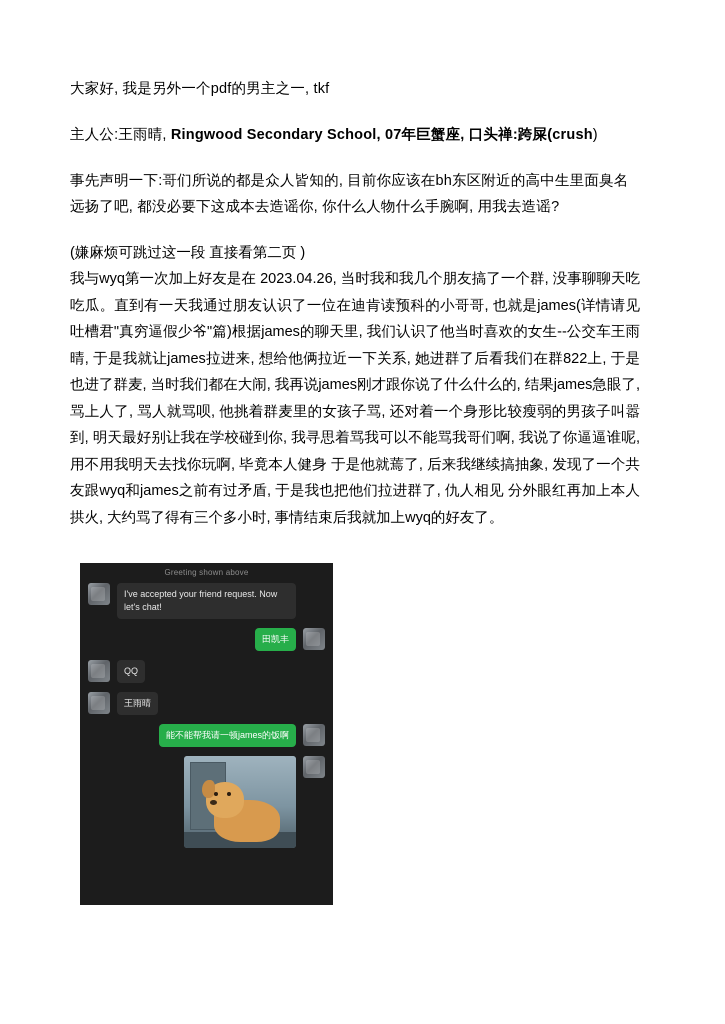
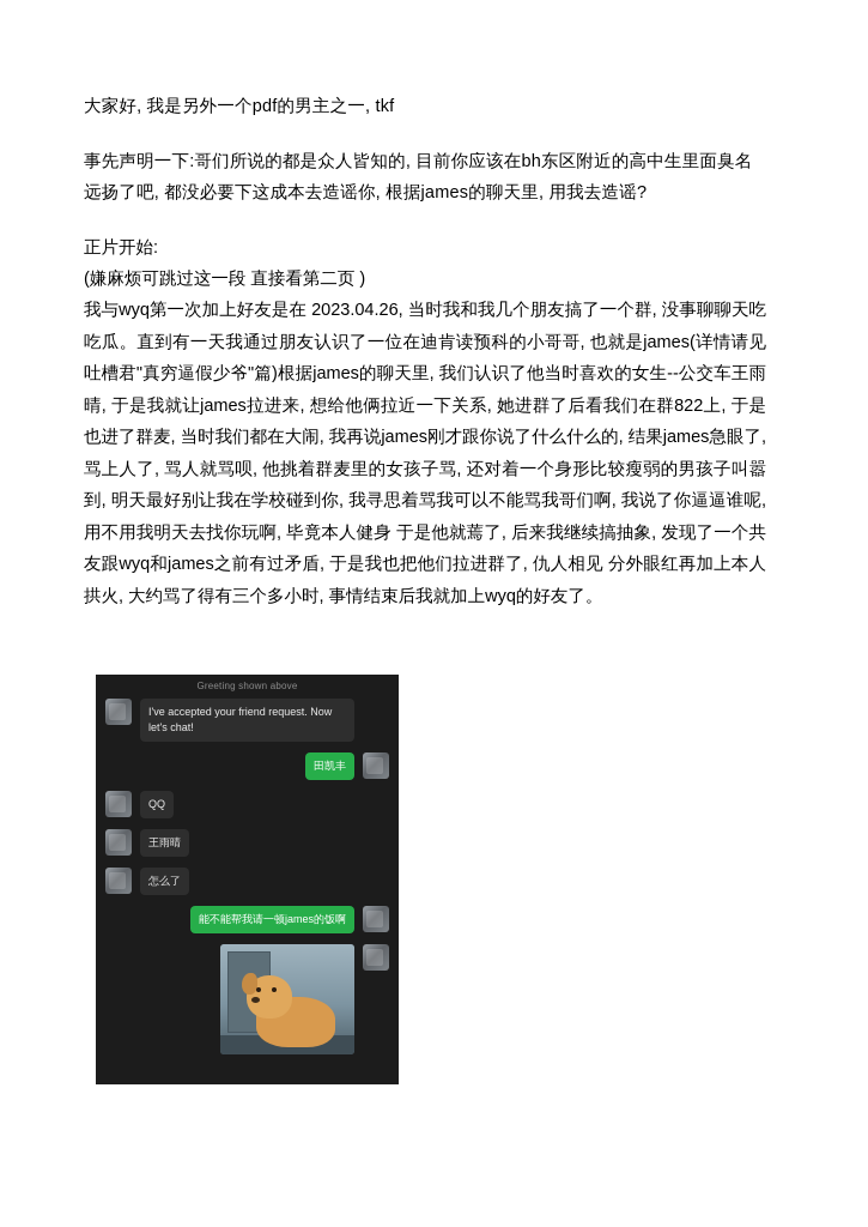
  大家好, 我是另外一个pdf的男主之一, tkf
- 主人公:王雨晴, Ringwood Secondary School, 07年巨蟹座, 口头禅:跨屎(crush)
- 事先声明一下:哥们所说的都是众人皆知的, 目前你应该在bh东区附近的高中生里面臭名远扬了吧, 都没必要下这成本去造谣你, 你什么人物什么手腕啊, 用我去造谣?
+ 事先声明一下:哥们所说的都是众人皆知的, 目前你应该在bh东区附近的高中生里面臭名远扬了吧, 都没必要下这成本去造谣你, 根据james的聊天里, 用我去造谣?
+ 正片开始:
  (嫌麻烦可跳过这一段 直接看第二页 )
  我与wyq第一次加上好友是在 2023.04.26, 当时我和我几个朋友搞了一个群, 没事聊聊天吃吃瓜。直到有一天我通过朋友认识了一位在迪肯读预科的小哥哥, 也就是james(详情请见吐槽君"真穷逼假少爷"篇)根据james的聊天里, 我们认识了他当时喜欢的女生--公交车王雨晴, 于是我就让james拉进来, 想给他俩拉近一下关系, 她进群了后看我们在群822上, 于是也进了群麦, 当时我们都在大闹, 我再说james刚才跟你说了什么什么的, 结果james急眼了, 骂上人了, 骂人就骂呗, 他挑着群麦里的女孩子骂, 还对着一个身形比较瘦弱的男孩子叫嚣到, 明天最好别让我在学校碰到你, 我寻思着骂我可以不能骂我哥们啊, 我说了你逼逼谁呢, 用不用我明天去找你玩啊, 毕竟本人健身 于是他就蔫了, 后来我继续搞抽象, 发现了一个共友跟wyq和james之前有过矛盾, 于是我也把他们拉进群了, 仇人相见 分外眼红再加上本人拱火, 大约骂了得有三个多小时, 事情结束后我就加上wyq的好友了。
  Greeting shown above
  I've accepted your friend request. Now let's chat!
  田凯丰
  QQ
  王雨晴
+ 怎么了
  能不能帮我请一顿james的饭啊
